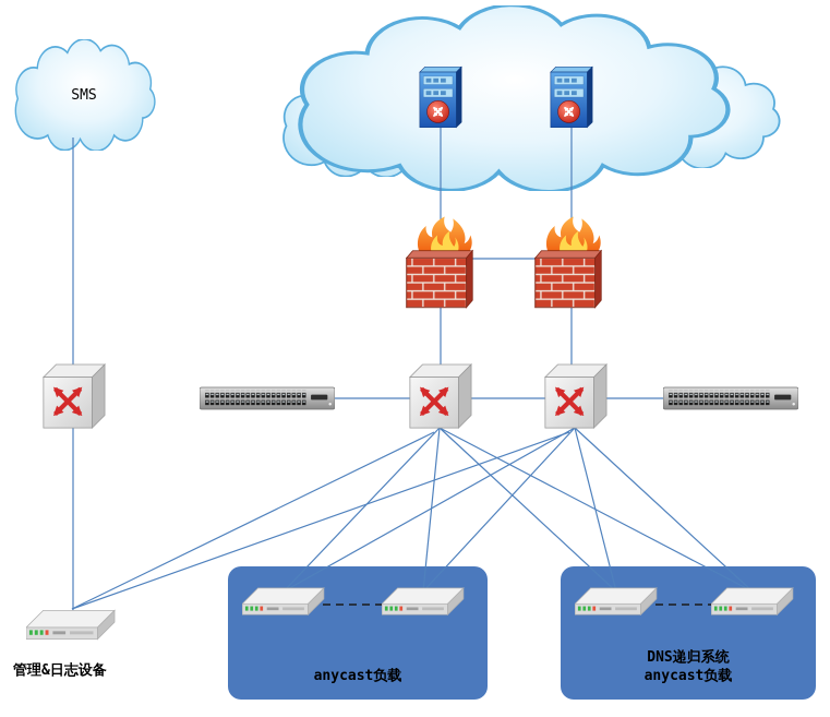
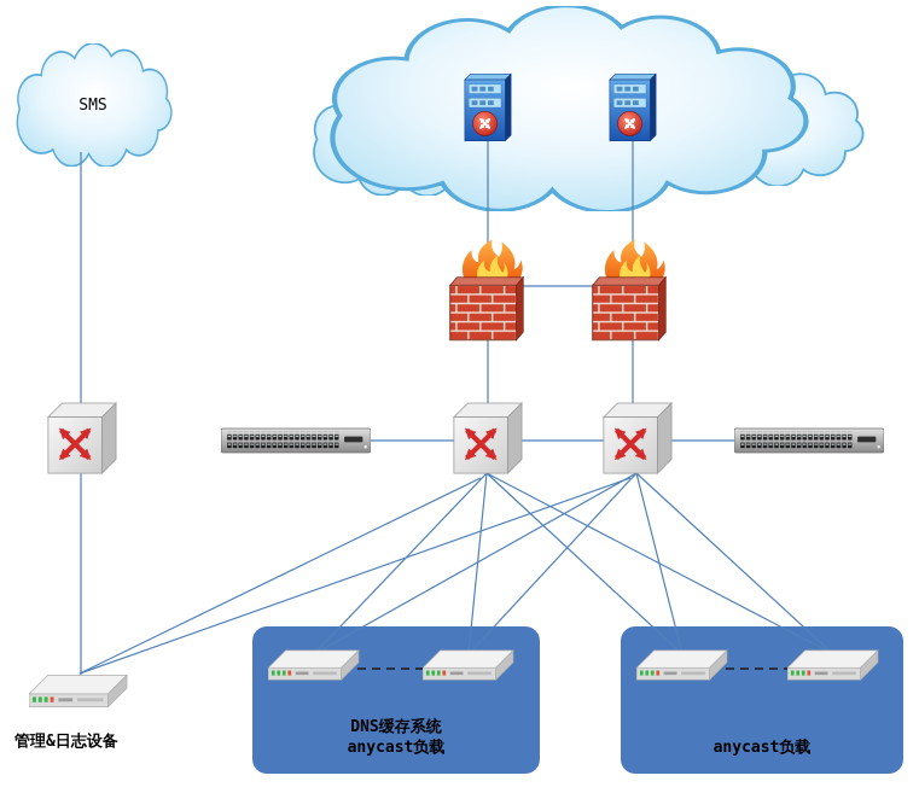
  SMS
  管理&日志设备
+ DNS缓存系统
  anycast负载
- DNS递归系统
  anycast负载
